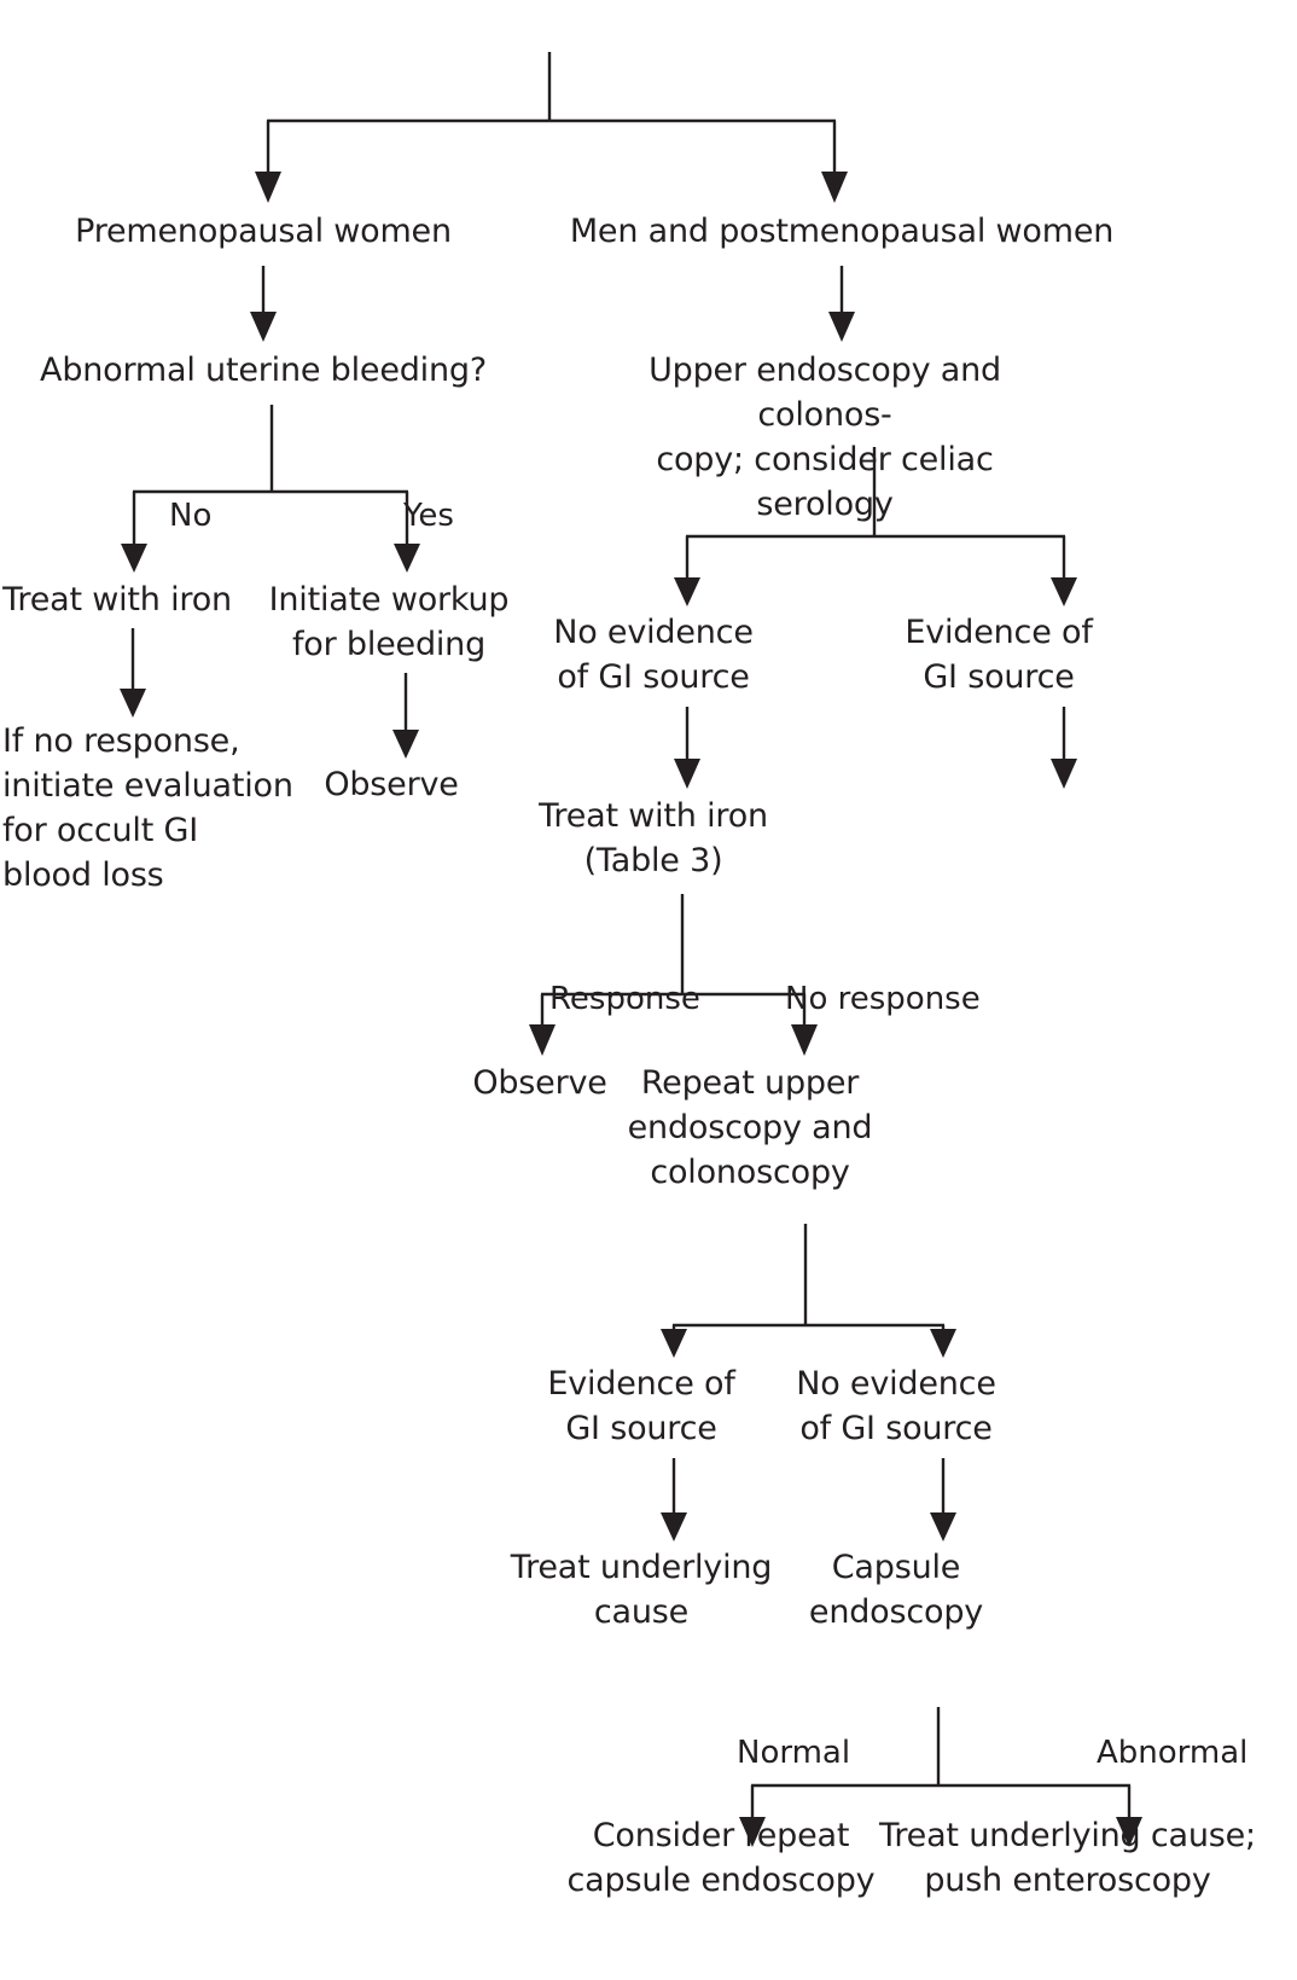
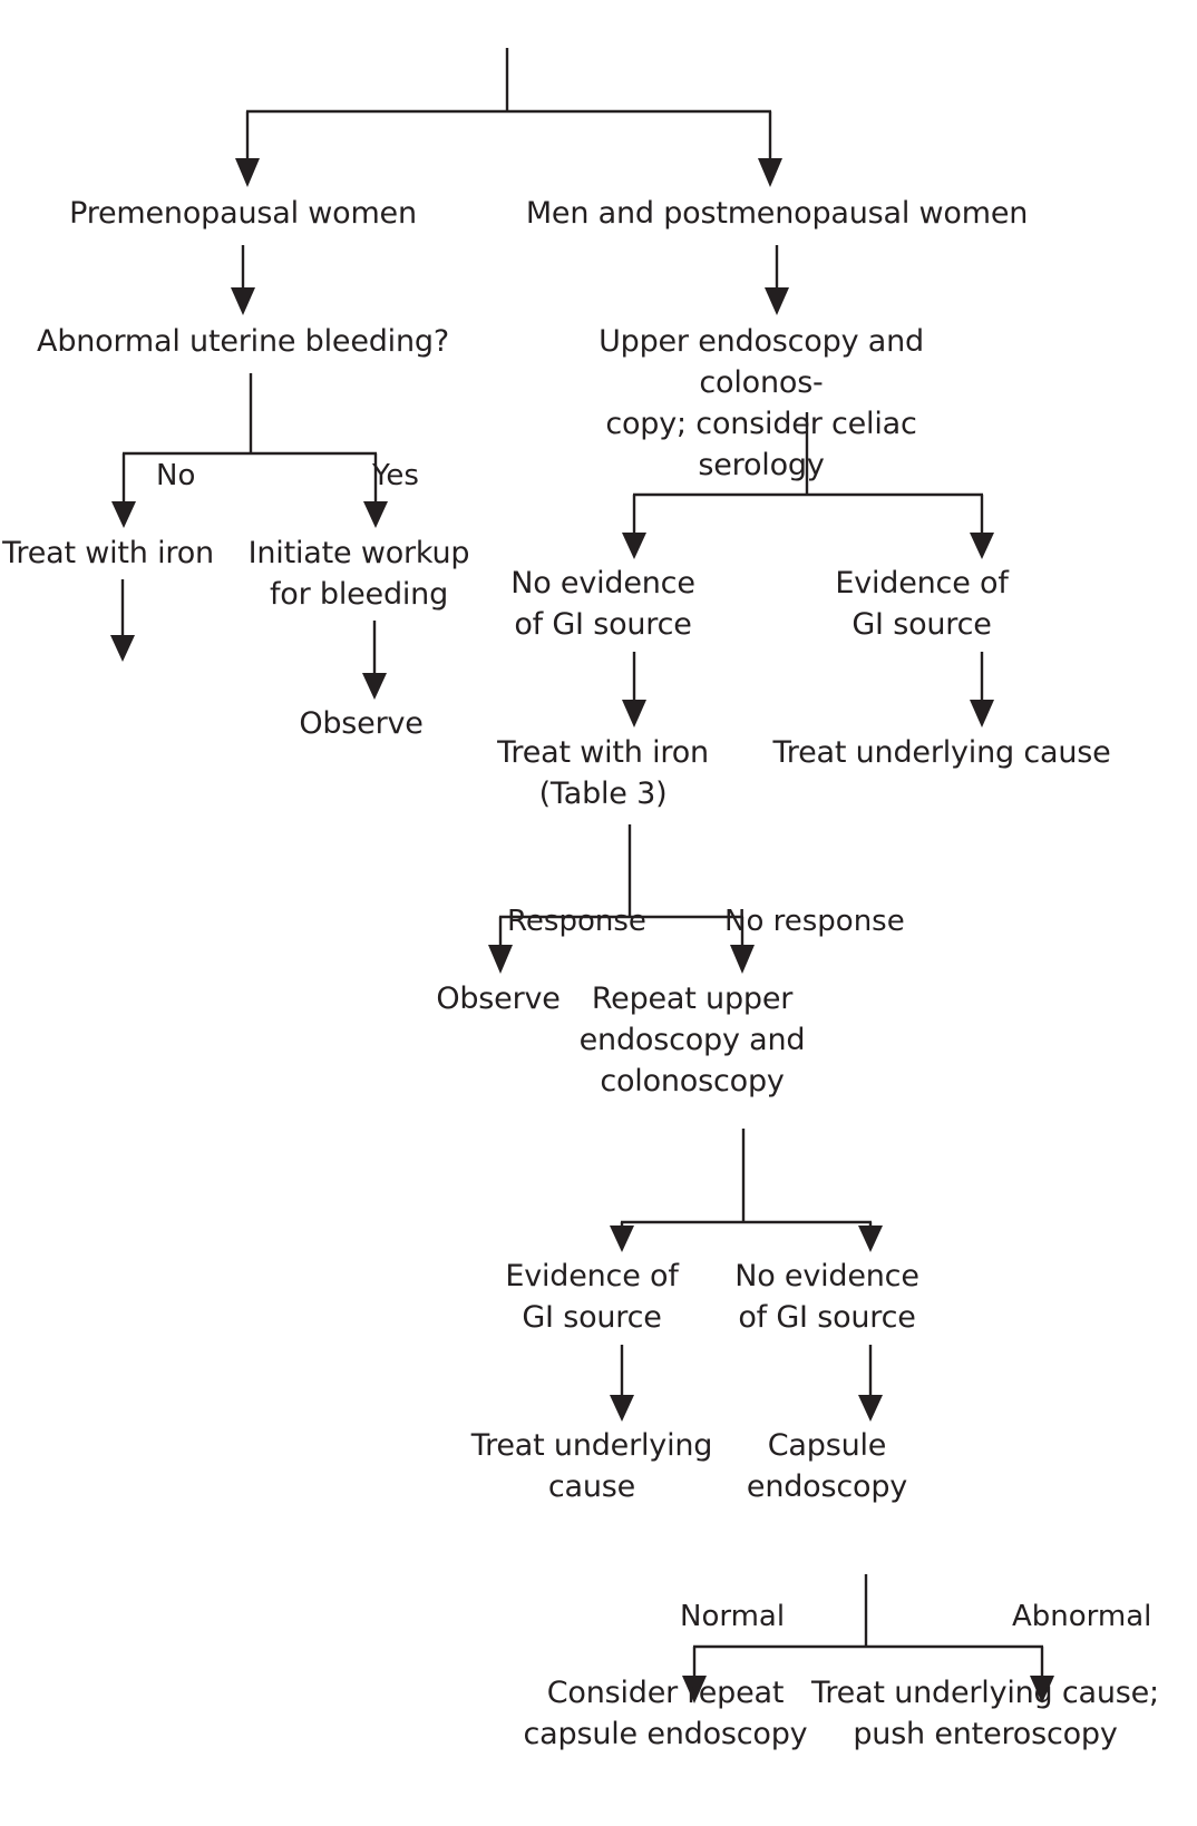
  Premenopausal women
  Men and postmenopausal women
  Abnormal uterine bleeding?
  Upper endoscopy and colonos-
  copy; consider celiac serology
  Treat with iron
  Initiate workup
  for bleeding
  No evidence
  of GI source
  Evidence of
  GI source
- If no response,
- initiate evaluation
- for occult GI
- blood loss
  Observe
  Treat with iron
  (Table 3)
+ Treat underlying cause
  Observe
  Repeat upper
  endoscopy and
  colonoscopy
  Evidence of
  GI source
  No evidence
  of GI source
  Treat underlying
  cause
  Capsule
  endoscopy
  Consider repeat
  capsule endoscopy
  Treat underlying cause;
  push enteroscopy
  No
  Yes
  Response
  No response
  Normal
  Abnormal
